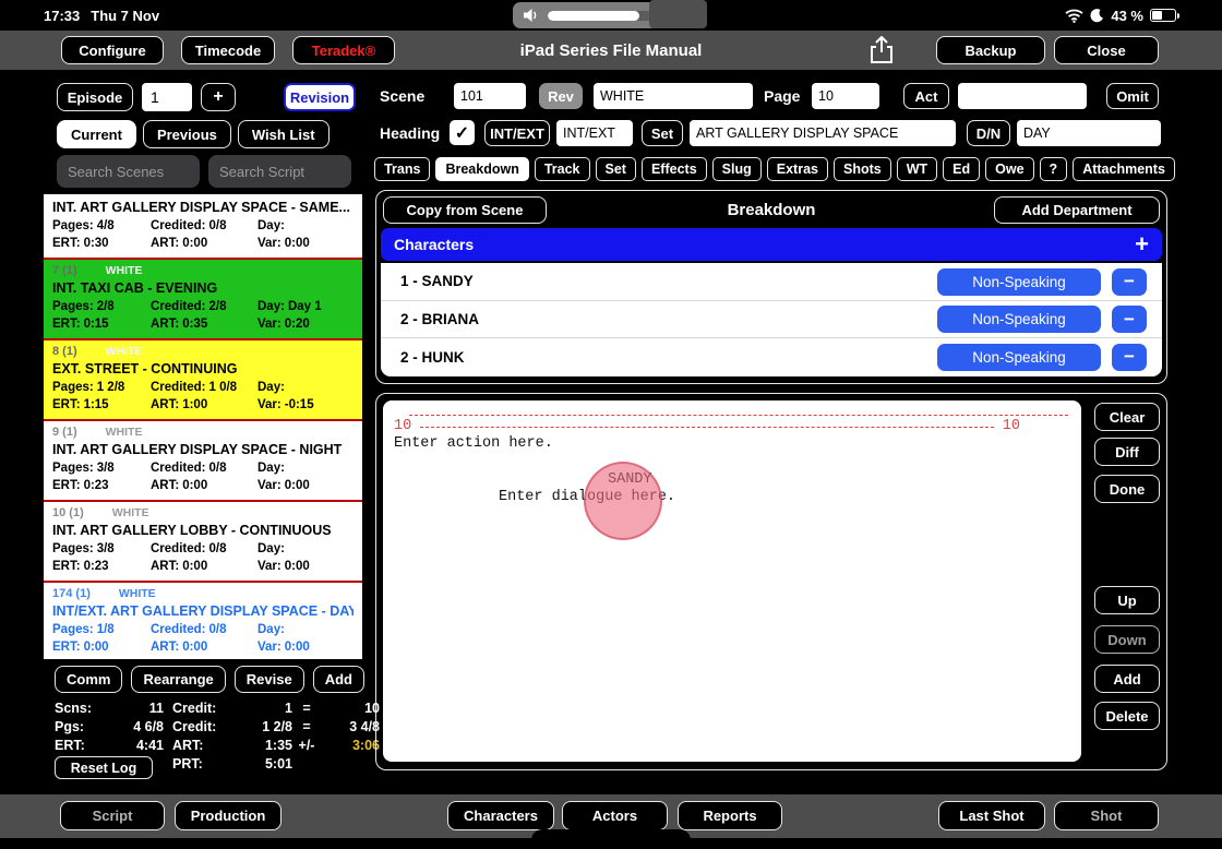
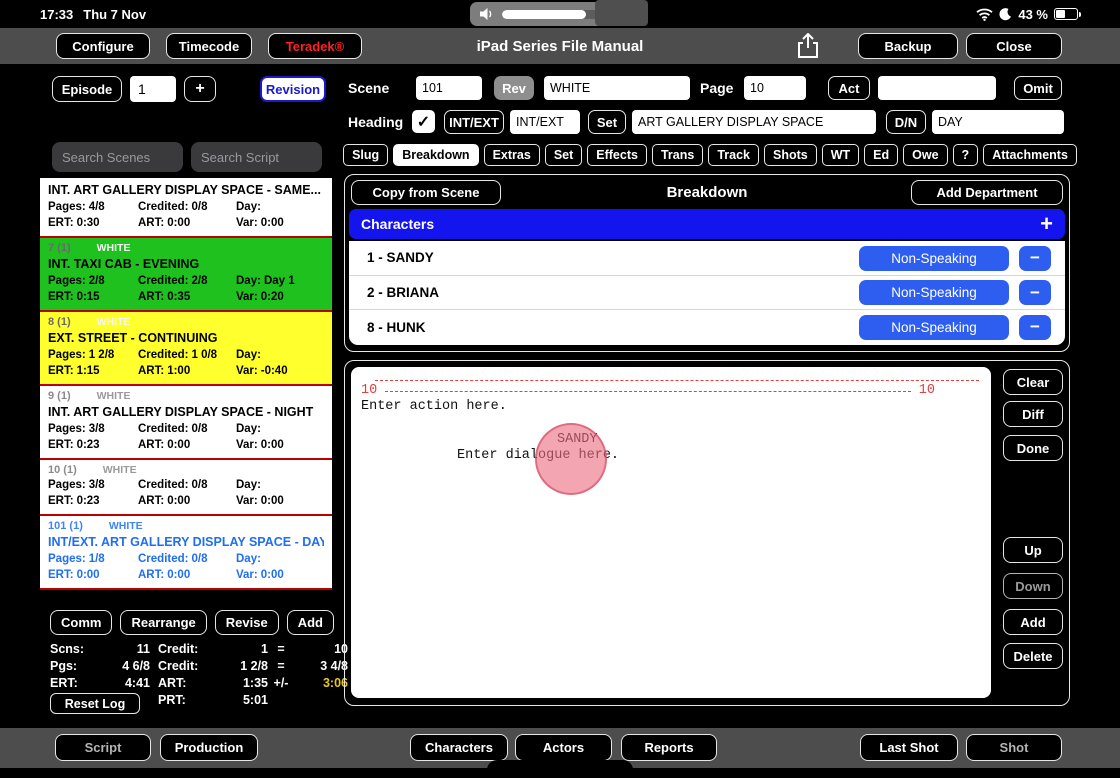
  17:33
  Thu 7 Nov
  43 %
  Configure
  Timecode
  Teradek®
  iPad Series File Manual
  Backup
  Close
  Episode
  1
  +
  Revision
- Current
- Previous
- Wish List
  Search Scenes
  Search Script
  INT. ART GALLERY DISPLAY SPACE - SAME...
  Pages: 4/8
  Credited: 0/8
  Day:
  ERT: 0:30
  ART: 0:00
  Var: 0:00
  7 (1)
  WHITE
  INT. TAXI CAB - EVENING
  Pages: 2/8
  Credited: 2/8
  Day: Day 1
  ERT: 0:15
  ART: 0:35
  Var: 0:20
  8 (1)
  WHITE
  EXT. STREET - CONTINUING
  Pages: 1 2/8
  Credited: 1 0/8
  Day:
  ERT: 1:15
  ART: 1:00
- Var: -0:15
+ Var: -0:40
  9 (1)
  WHITE
  INT. ART GALLERY DISPLAY SPACE - NIGHT
  Pages: 3/8
  Credited: 0/8
  Day:
  ERT: 0:23
  ART: 0:00
  Var: 0:00
  10 (1)
  WHITE
- INT. ART GALLERY LOBBY - CONTINUOUS
  Pages: 3/8
  Credited: 0/8
  Day:
  ERT: 0:23
  ART: 0:00
  Var: 0:00
- 174 (1)
+ 101 (1)
  WHITE
  INT/EXT. ART GALLERY DISPLAY SPACE - DAY
  Pages: 1/8
  Credited: 0/8
  Day:
  ERT: 0:00
  ART: 0:00
  Var: 0:00
  Comm
  Rearrange
  Revise
  Add
  Scns:
  11
  Credit:
  1
  =
  10
  Pgs:
  4 6/8
  Credit:
  1 2/8
  =
  3 4/8
  ERT:
  4:41
  ART:
  1:35
  +/-
  3:06
  Reset Log
  PRT:
  5:01
  Scene
  101
  Rev
  WHITE
  Page
  10
  Act
  Omit
  Heading
  ✓
  INT/EXT
  INT/EXT
  Set
  ART GALLERY DISPLAY SPACE
  D/N
  DAY
- Trans
+ Slug
  Breakdown
- Track
+ Extras
  Set
  Effects
- Slug
+ Trans
- Extras
+ Track
  Shots
  WT
  Ed
  Owe
  ?
  Attachments
  Breakdown
  Copy from Scene
  Add Department
  Characters
  +
  1 - SANDY
  Non-Speaking
  −
  2 - BRIANA
  Non-Speaking
  −
- 2 - HUNK
+ 8 - HUNK
  Non-Speaking
  −
  10
  10
  Enter action here.
  SANDY
  Enter dialogue here.
  Clear
  Diff
  Done
  Up
  Down
  Add
  Delete
  Script
  Production
  Characters
  Actors
  Reports
  Last Shot
  Shot
